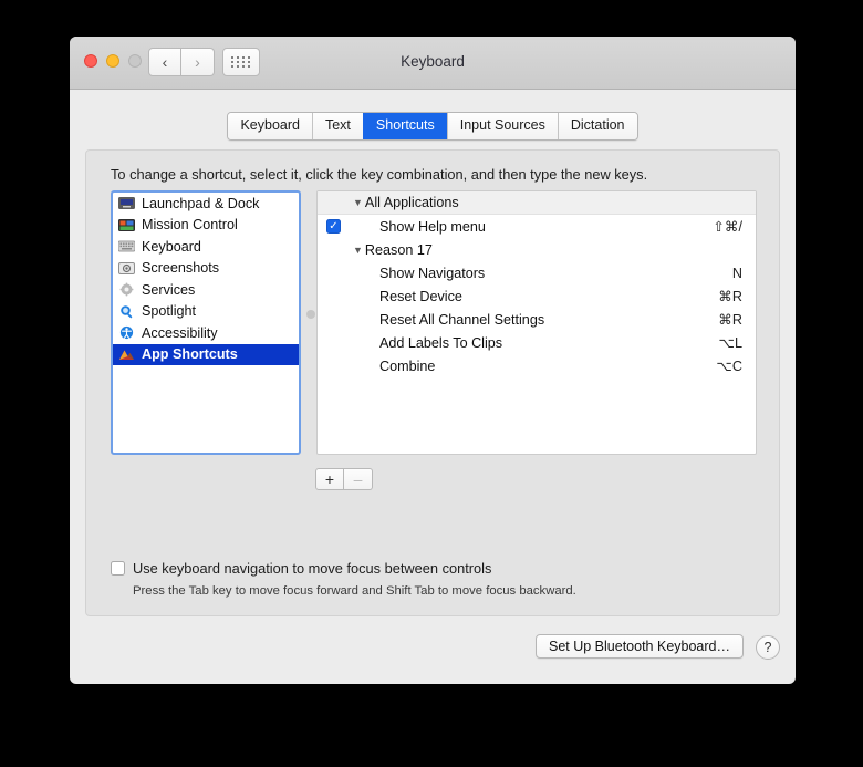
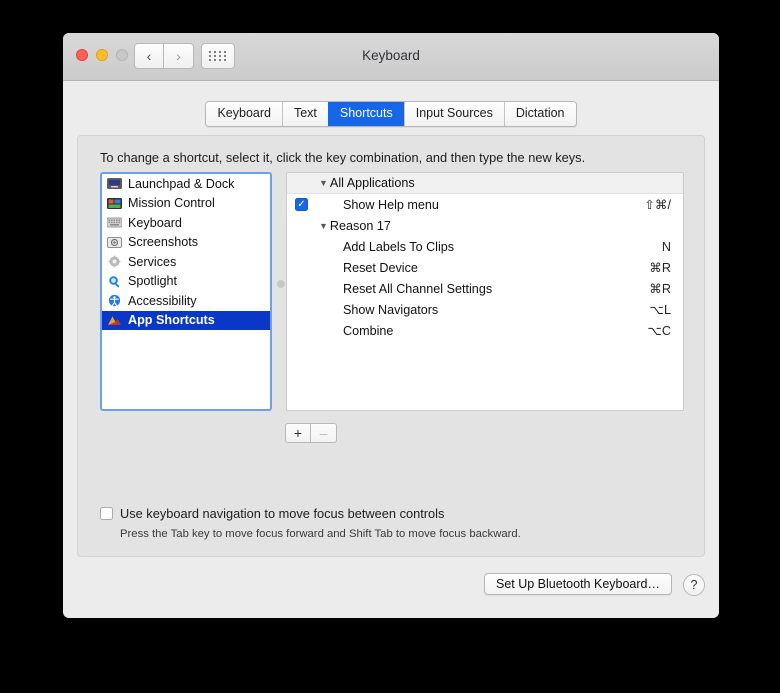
  ‹
  ›
  Keyboard
  Keyboard
  Text
  Shortcuts
  Input Sources
  Dictation
  To change a shortcut, select it, click the key combination, and then type the new keys.
  Launchpad & Dock
  Mission Control
  Keyboard
  Screenshots
  Services
  Spotlight
  Accessibility
  App Shortcuts
  ▼
  All Applications
  ✓
  Show Help menu
  ⇧⌘/
  ▼
  Reason 17
- Show Navigators
+ Add Labels To Clips
  N
  Reset Device
  ⌘R
  Reset All Channel Settings
  ⌘R
- Add Labels To Clips
+ Show Navigators
  ⌥L
  Combine
  ⌥C
  +
  –
  Use keyboard navigation to move focus between controls
  Press the Tab key to move focus forward and Shift Tab to move focus backward.
  Set Up Bluetooth Keyboard…
  ?
